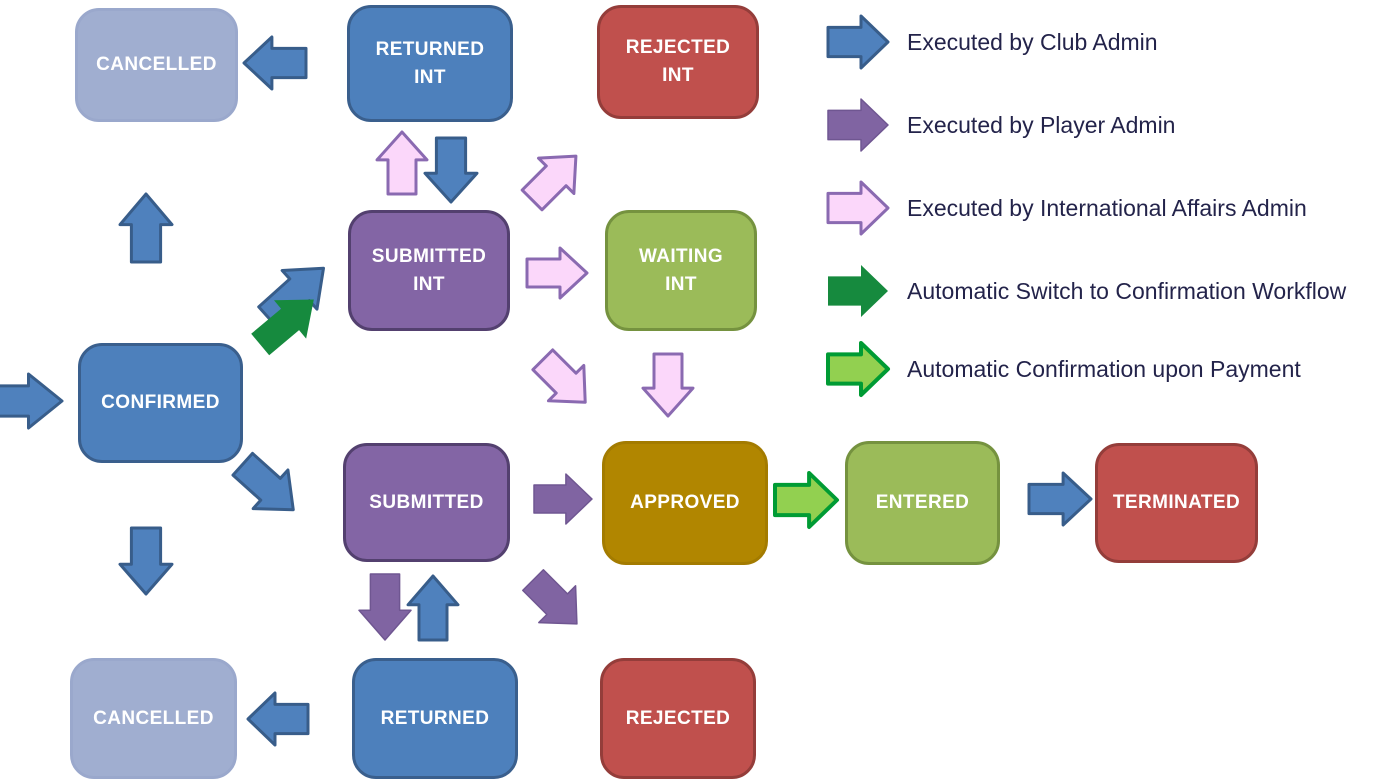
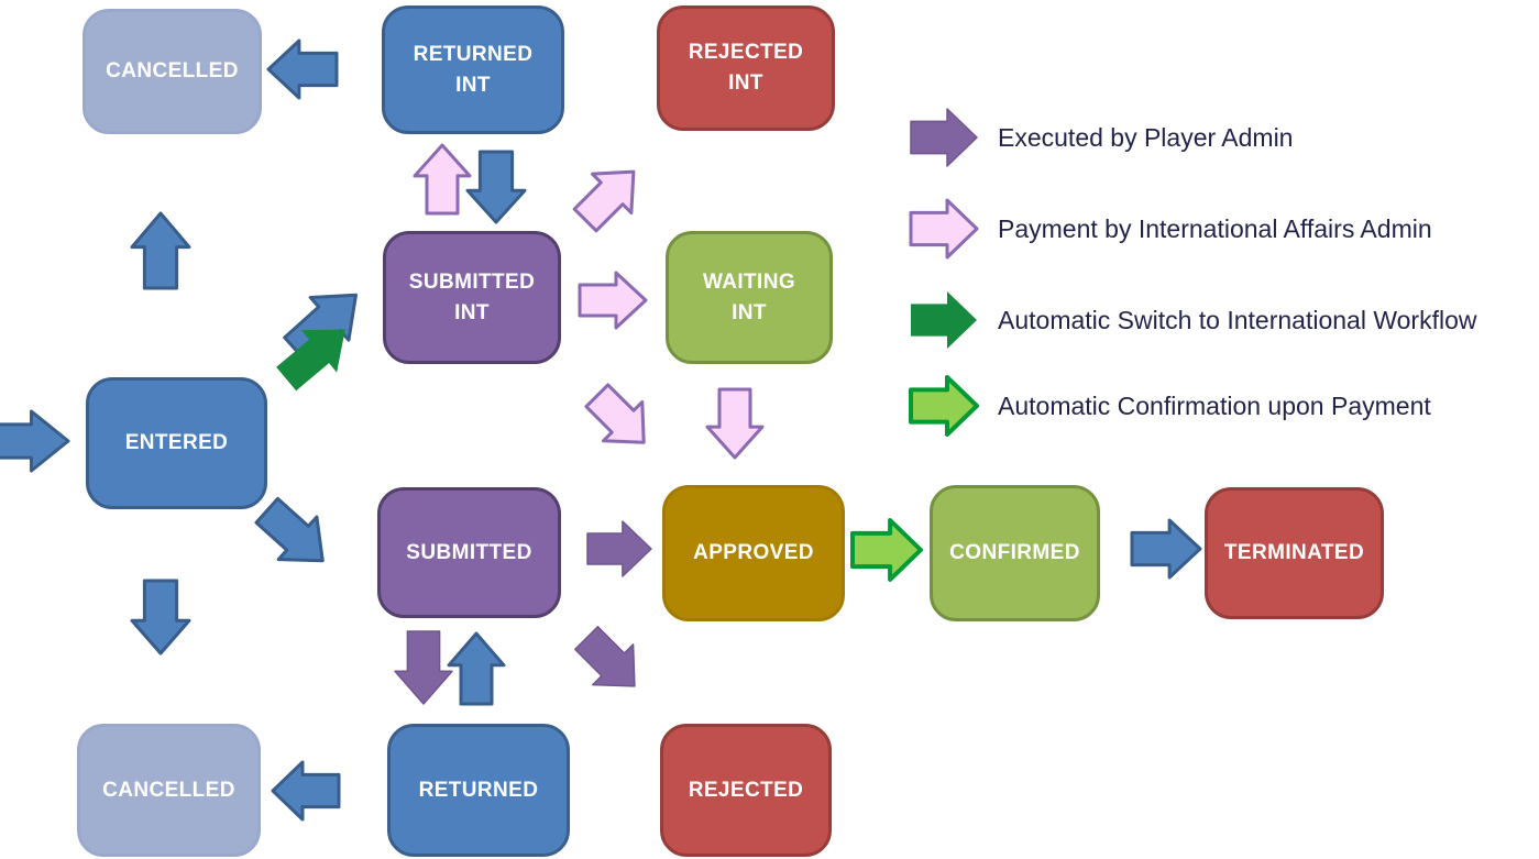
  CANCELLED
  RETURNED
  INT
  REJECTED
  INT
  SUBMITTED
  INT
  WAITING
  INT
- CONFIRMED
+ ENTERED
  SUBMITTED
  APPROVED
- ENTERED
+ CONFIRMED
  TERMINATED
  CANCELLED
  RETURNED
  REJECTED
- Executed by Club Admin
  Executed by Player Admin
- Executed by International Affairs Admin
+ Payment by International Affairs Admin
- Automatic Switch to Confirmation Workflow
+ Automatic Switch to International Workflow
  Automatic Confirmation upon Payment
